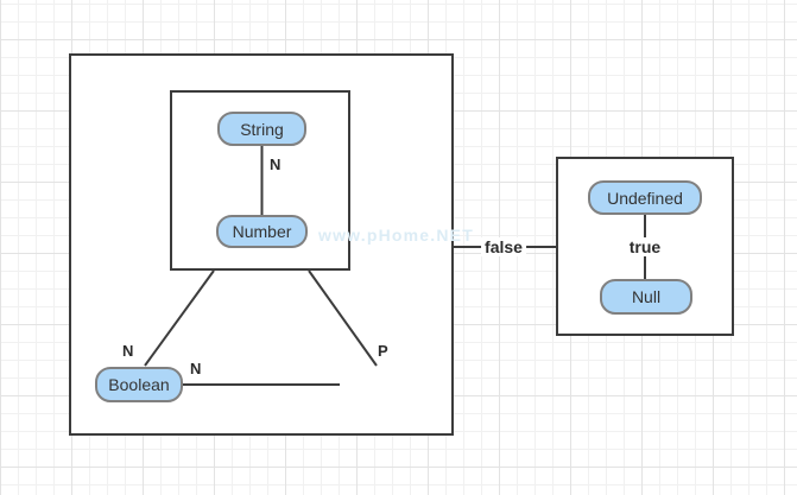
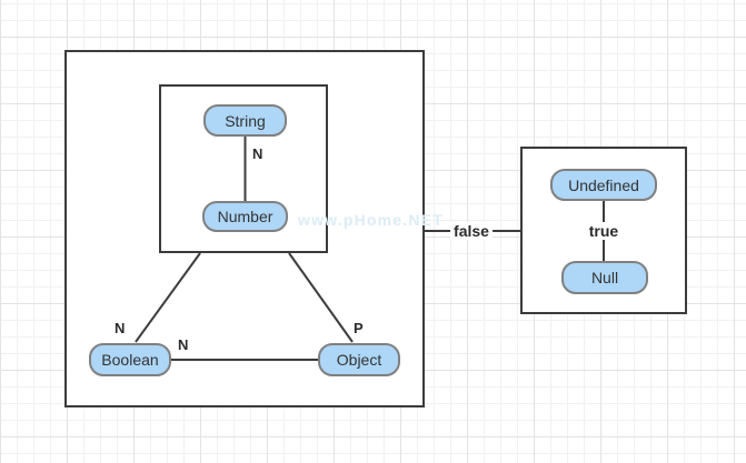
  www.pHome.NET
  String
  Number
  Boolean
+ Object
  Undefined
  Null
  N
  N
  N
  P
  false
  true
